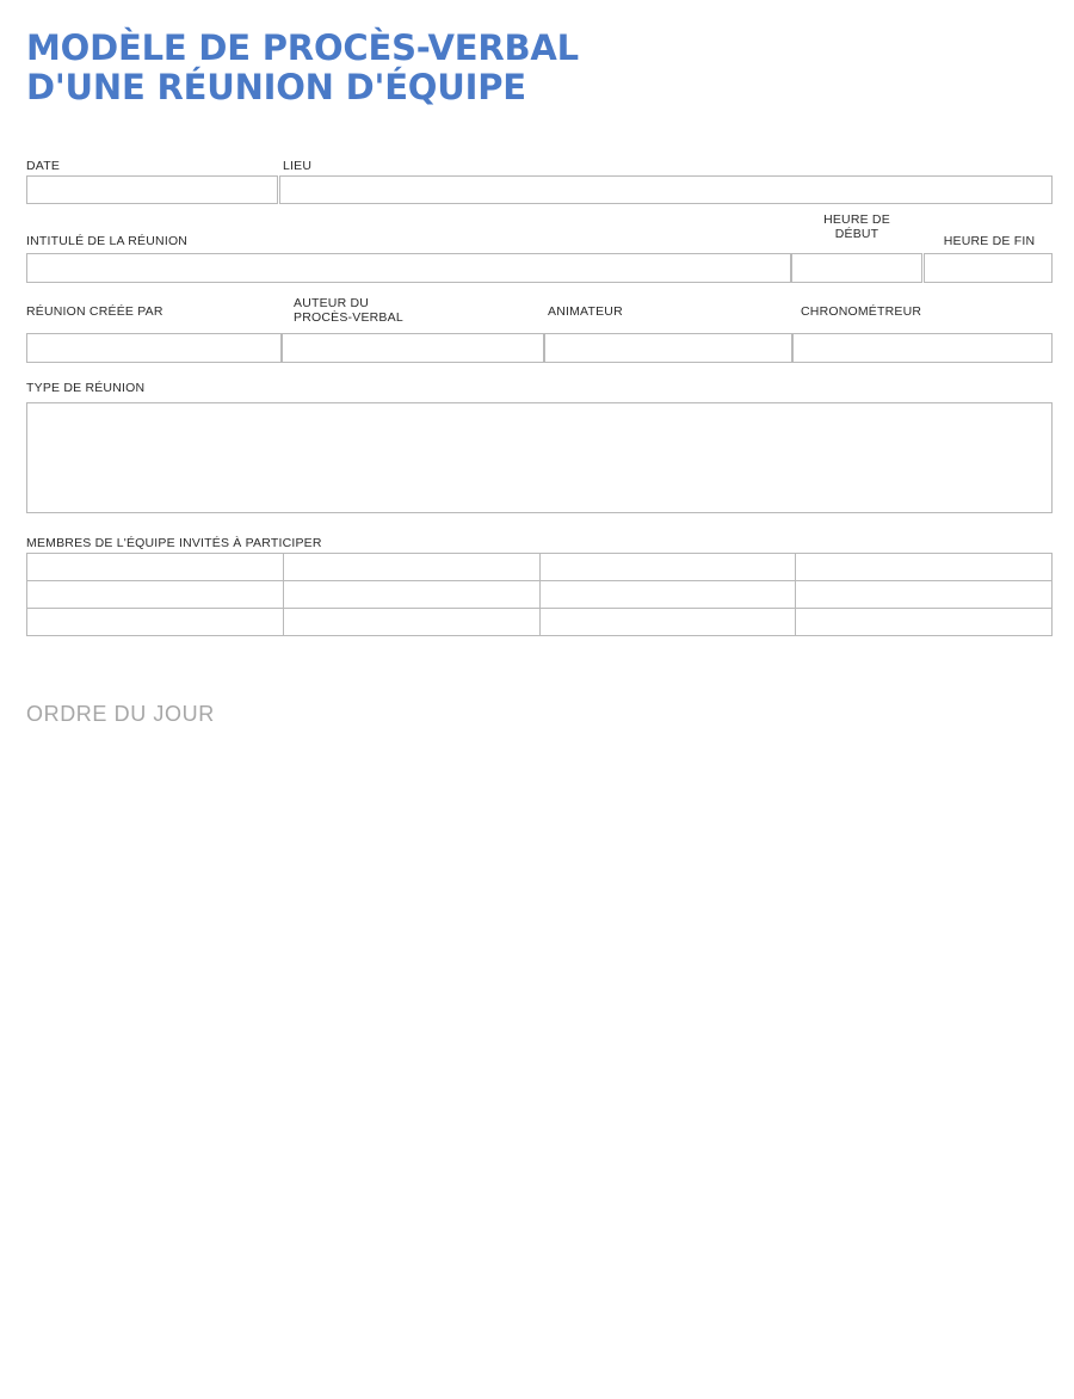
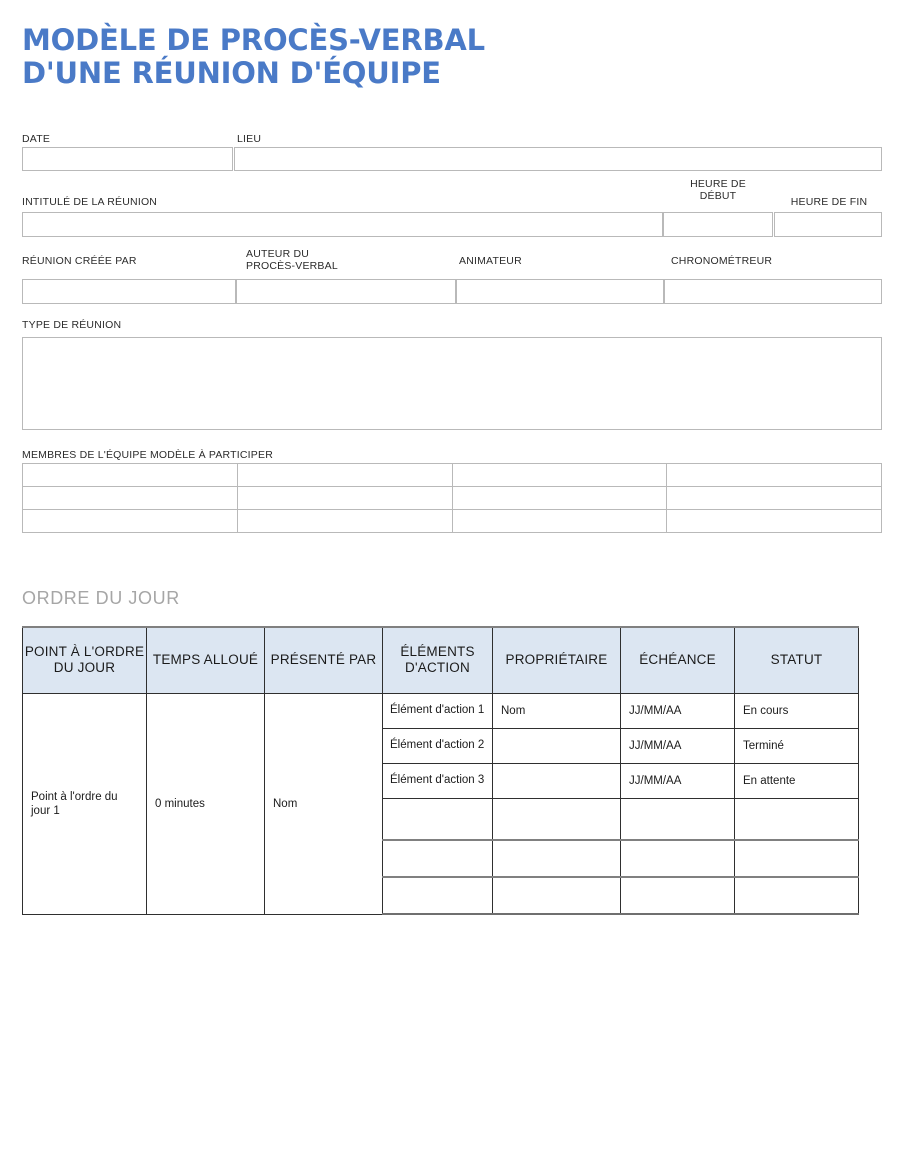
  MODÈLE DE PROCÈS-VERBAL
  D'UNE RÉUNION D'ÉQUIPE
  DATE
  LIEU
  INTITULÉ DE LA RÉUNION
  HEURE DE
  DÉBUT
  HEURE DE FIN
  RÉUNION CRÉÉE PAR
  AUTEUR DU
  PROCÈS-VERBAL
  ANIMATEUR
  CHRONOMÉTREUR
  TYPE DE RÉUNION
- MEMBRES DE L'ÉQUIPE INVITÉS À PARTICIPER
+ MEMBRES DE L'ÉQUIPE MODÈLE À PARTICIPER
  ORDRE DU JOUR
+ POINT À L'ORDRE DU JOUR	TEMPS ALLOUÉ	PRÉSENTÉ PAR	ÉLÉMENTS D'ACTION	PROPRIÉTAIRE	ÉCHÉANCE	STATUT
+ Point à l'ordre du jour 1	0 minutes	Nom	Élément d'action 1	Nom	JJ/MM/AA	En cours
+ Élément d'action 2		JJ/MM/AA	Terminé
+ Élément d'action 3		JJ/MM/AA	En attente
